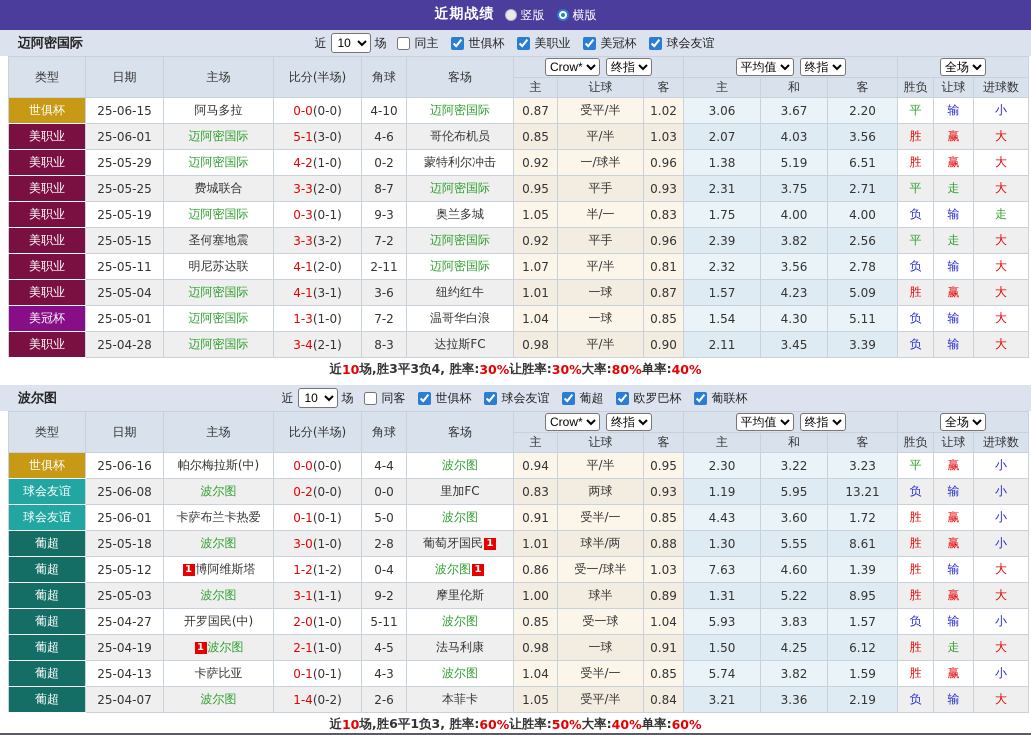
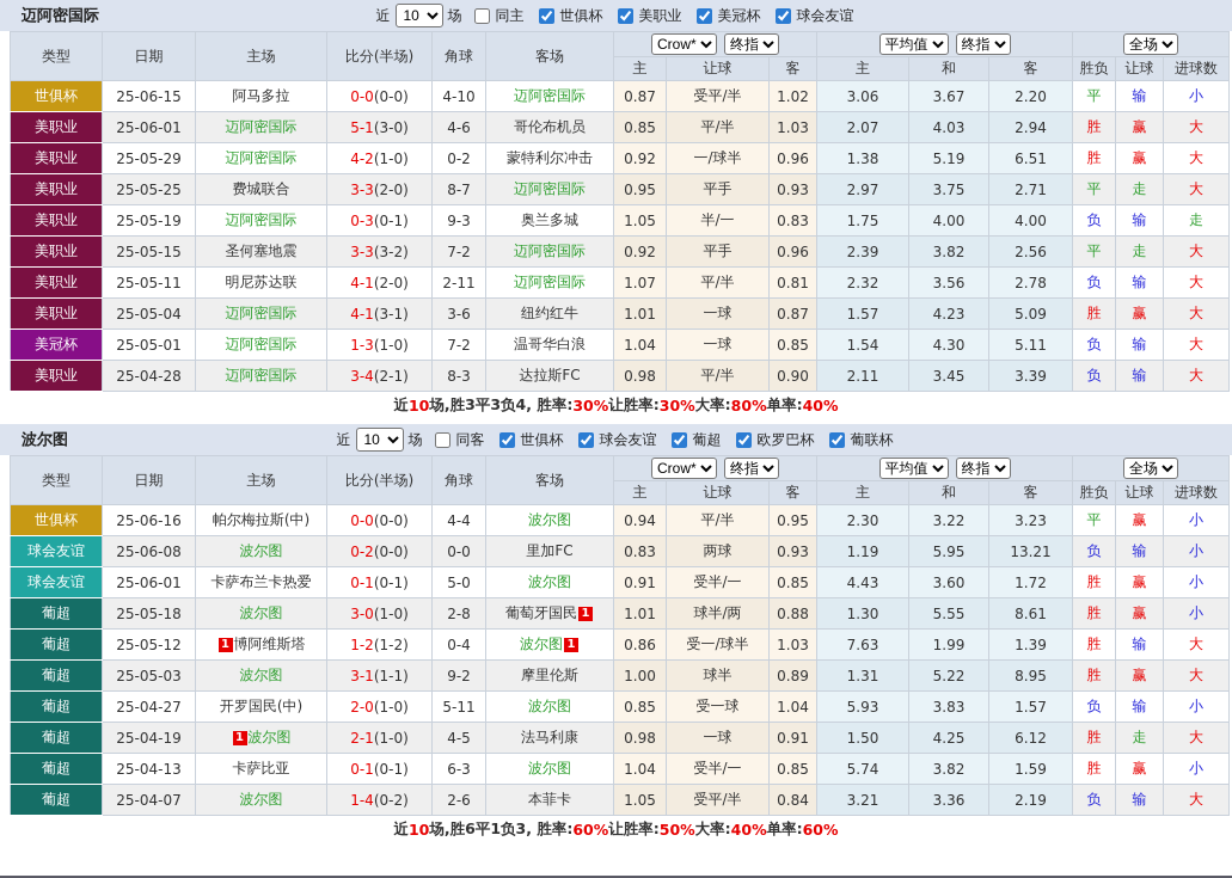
- 近期战绩
- 竖版
- 横版
  迈阿密国际
  近
  10
  场
  同主
  世俱杯
  美职业
  美冠杯
  球会友谊
  类型	日期	主场	比分(半场)	角球	客场	Crow* 终指	平均值 终指	全场
  主	让球	客	主	和	客	胜负	让球	进球数
  世俱杯	25-06-15	阿马多拉	0-0(0-0)	4-10	迈阿密国际	0.87	受平/半	1.02	3.06	3.67	2.20	平	输	小
- 美职业	25-06-01	迈阿密国际	5-1(3-0)	4-6	哥伦布机员	0.85	平/半	1.03	2.07	4.03	3.56	胜	赢	大
+ 美职业	25-06-01	迈阿密国际	5-1(3-0)	4-6	哥伦布机员	0.85	平/半	1.03	2.07	4.03	2.94	胜	赢	大
  美职业	25-05-29	迈阿密国际	4-2(1-0)	0-2	蒙特利尔冲击	0.92	一/球半	0.96	1.38	5.19	6.51	胜	赢	大
- 美职业	25-05-25	费城联合	3-3(2-0)	8-7	迈阿密国际	0.95	平手	0.93	2.31	3.75	2.71	平	走	大
+ 美职业	25-05-25	费城联合	3-3(2-0)	8-7	迈阿密国际	0.95	平手	0.93	2.97	3.75	2.71	平	走	大
  美职业	25-05-19	迈阿密国际	0-3(0-1)	9-3	奥兰多城	1.05	半/一	0.83	1.75	4.00	4.00	负	输	走
  美职业	25-05-15	圣何塞地震	3-3(3-2)	7-2	迈阿密国际	0.92	平手	0.96	2.39	3.82	2.56	平	走	大
  美职业	25-05-11	明尼苏达联	4-1(2-0)	2-11	迈阿密国际	1.07	平/半	0.81	2.32	3.56	2.78	负	输	大
  美职业	25-05-04	迈阿密国际	4-1(3-1)	3-6	纽约红牛	1.01	一球	0.87	1.57	4.23	5.09	胜	赢	大
  美冠杯	25-05-01	迈阿密国际	1-3(1-0)	7-2	温哥华白浪	1.04	一球	0.85	1.54	4.30	5.11	负	输	大
  美职业	25-04-28	迈阿密国际	3-4(2-1)	8-3	达拉斯FC	0.98	平/半	0.90	2.11	3.45	3.39	负	输	大
  近
  10
  场,胜3平3负4, 胜率:
  30%
  让胜率:
  30%
  大率:
  80%
  单率:
  40%
  波尔图
  近
  10
  场
  同客
  世俱杯
  球会友谊
  葡超
  欧罗巴杯
  葡联杯
  类型	日期	主场	比分(半场)	角球	客场	Crow* 终指	平均值 终指	全场
  主	让球	客	主	和	客	胜负	让球	进球数
  世俱杯	25-06-16	帕尔梅拉斯(中)	0-0(0-0)	4-4	波尔图	0.94	平/半	0.95	2.30	3.22	3.23	平	赢	小
  球会友谊	25-06-08	波尔图	0-2(0-0)	0-0	里加FC	0.83	两球	0.93	1.19	5.95	13.21	负	输	小
  球会友谊	25-06-01	卡萨布兰卡热爱	0-1(0-1)	5-0	波尔图	0.91	受半/一	0.85	4.43	3.60	1.72	胜	赢	小
  葡超	25-05-18	波尔图	3-0(1-0)	2-8	葡萄牙国民 1	1.01	球半/两	0.88	1.30	5.55	8.61	胜	赢	小
- 葡超	25-05-12	1 博阿维斯塔	1-2(1-2)	0-4	波尔图 1	0.86	受一/球半	1.03	7.63	4.60	1.39	胜	输	大
+ 葡超	25-05-12	1 博阿维斯塔	1-2(1-2)	0-4	波尔图 1	0.86	受一/球半	1.03	7.63	1.99	1.39	胜	输	大
  葡超	25-05-03	波尔图	3-1(1-1)	9-2	摩里伦斯	1.00	球半	0.89	1.31	5.22	8.95	胜	赢	大
  葡超	25-04-27	开罗国民(中)	2-0(1-0)	5-11	波尔图	0.85	受一球	1.04	5.93	3.83	1.57	负	输	小
  葡超	25-04-19	1 波尔图	2-1(1-0)	4-5	法马利康	0.98	一球	0.91	1.50	4.25	6.12	胜	走	大
- 葡超	25-04-13	卡萨比亚	0-1(0-1)	4-3	波尔图	1.04	受半/一	0.85	5.74	3.82	1.59	胜	赢	小
+ 葡超	25-04-13	卡萨比亚	0-1(0-1)	6-3	波尔图	1.04	受半/一	0.85	5.74	3.82	1.59	胜	赢	小
  葡超	25-04-07	波尔图	1-4(0-2)	2-6	本菲卡	1.05	受平/半	0.84	3.21	3.36	2.19	负	输	大
  近
  10
  场,胜6平1负3, 胜率:
  60%
  让胜率:
  50%
  大率:
  40%
  单率:
  60%
